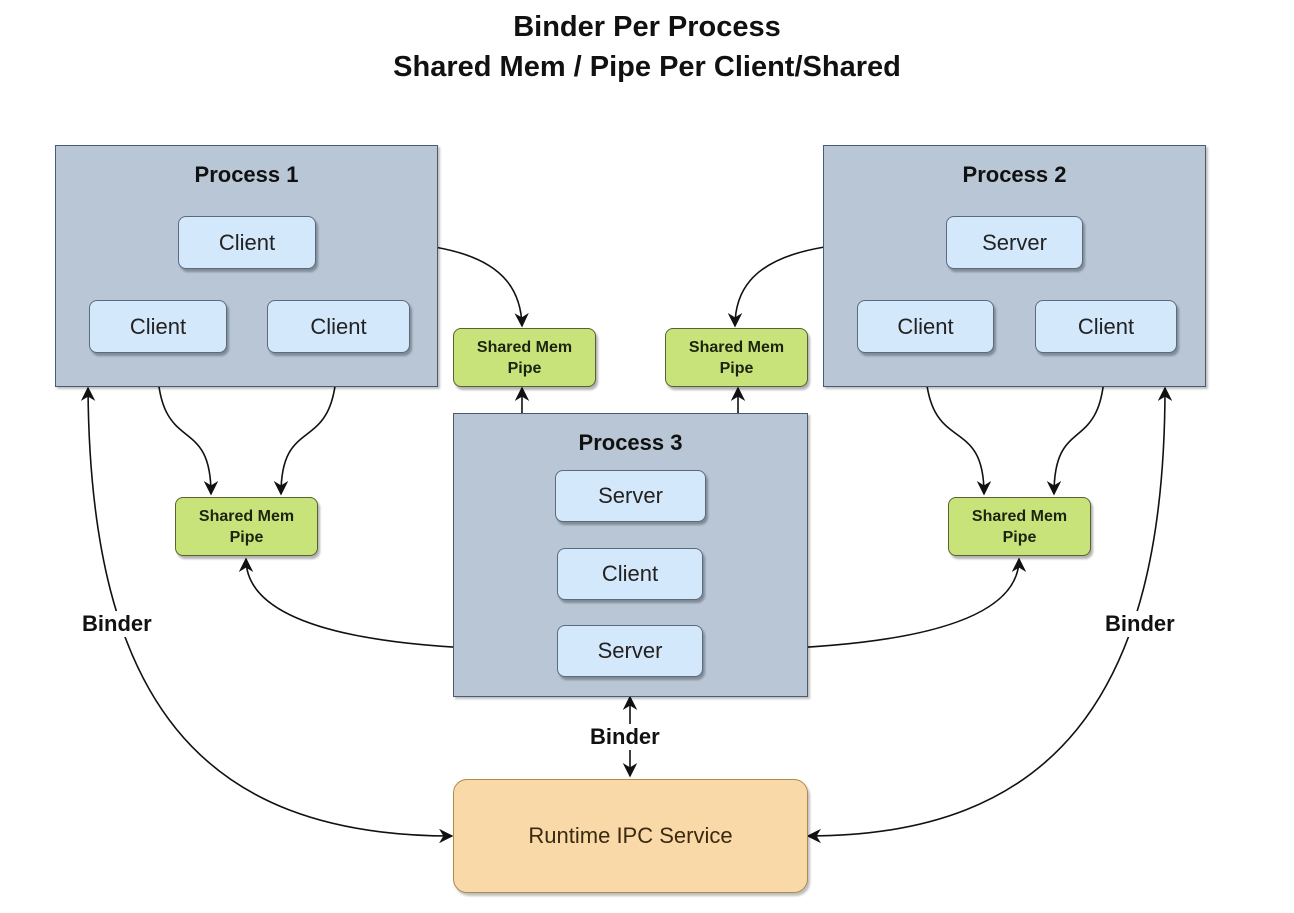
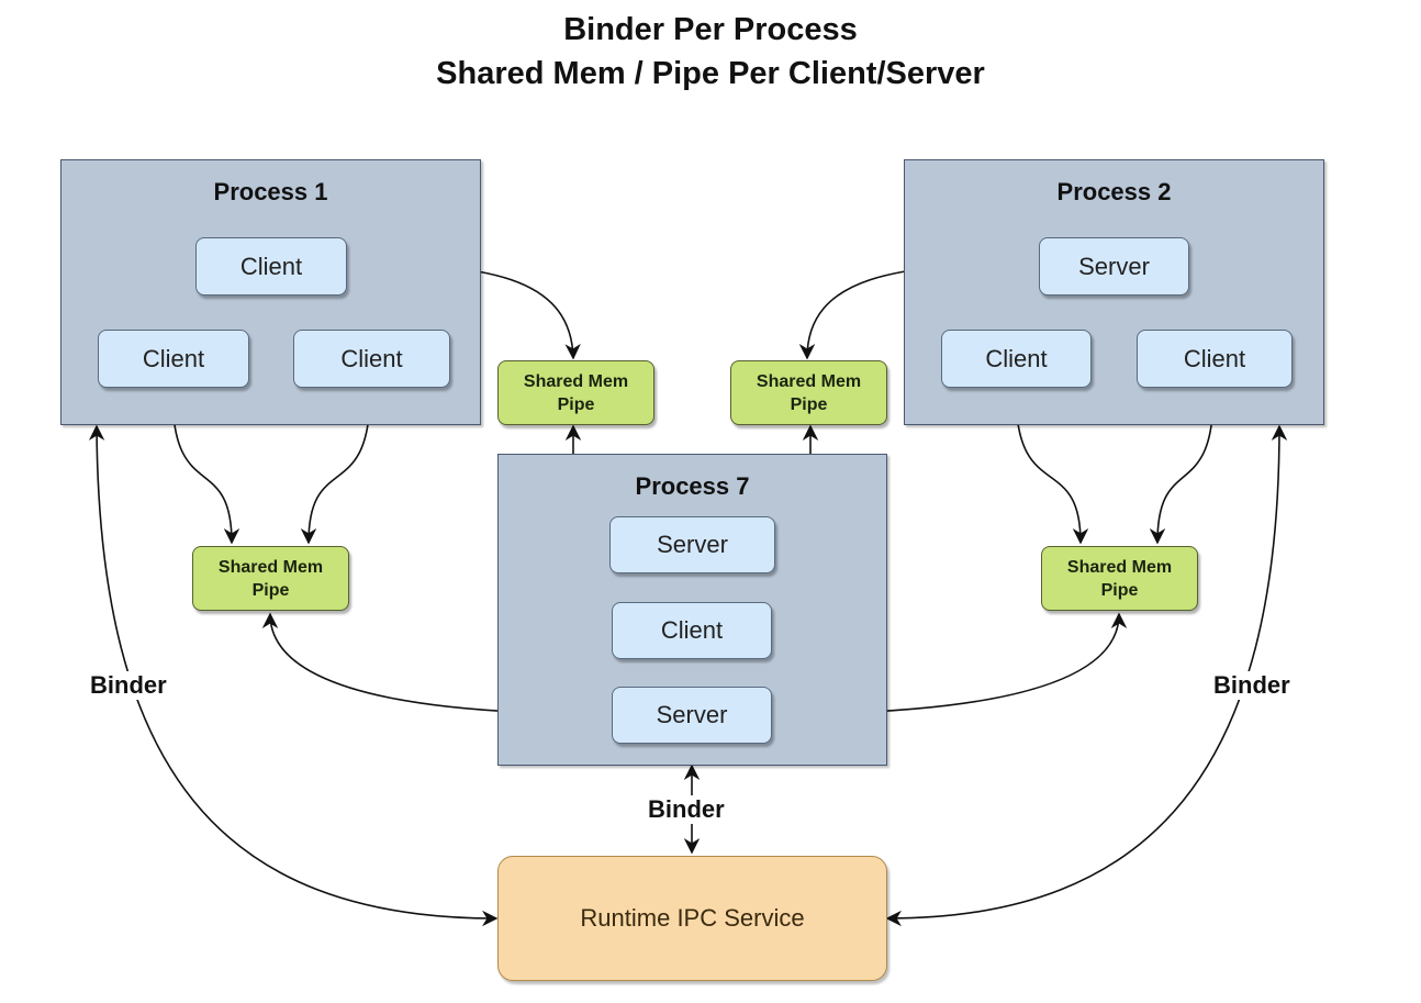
  Binder Per Process
- Shared Mem / Pipe Per Client/Shared
+ Shared Mem / Pipe Per Client/Server
  Process 1
  Client
  Client
  Client
  Process 2
  Server
  Client
  Client
- Process 3
+ Process 7
  Server
  Client
  Server
  Shared Mem
  Pipe
  Shared Mem
  Pipe
  Shared Mem
  Pipe
  Shared Mem
  Pipe
  Runtime IPC Service
  Binder
  Binder
  Binder
